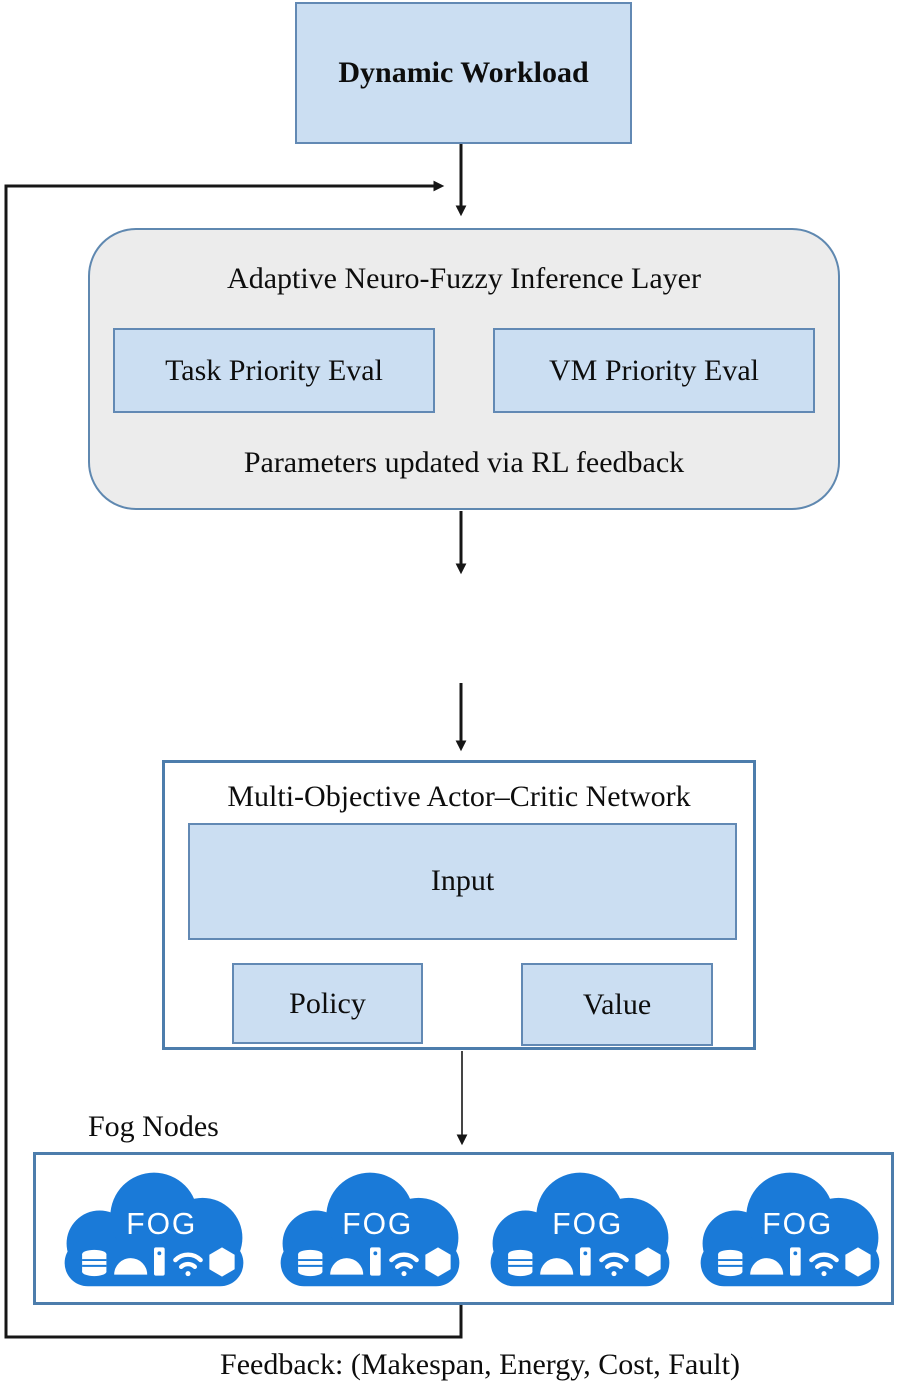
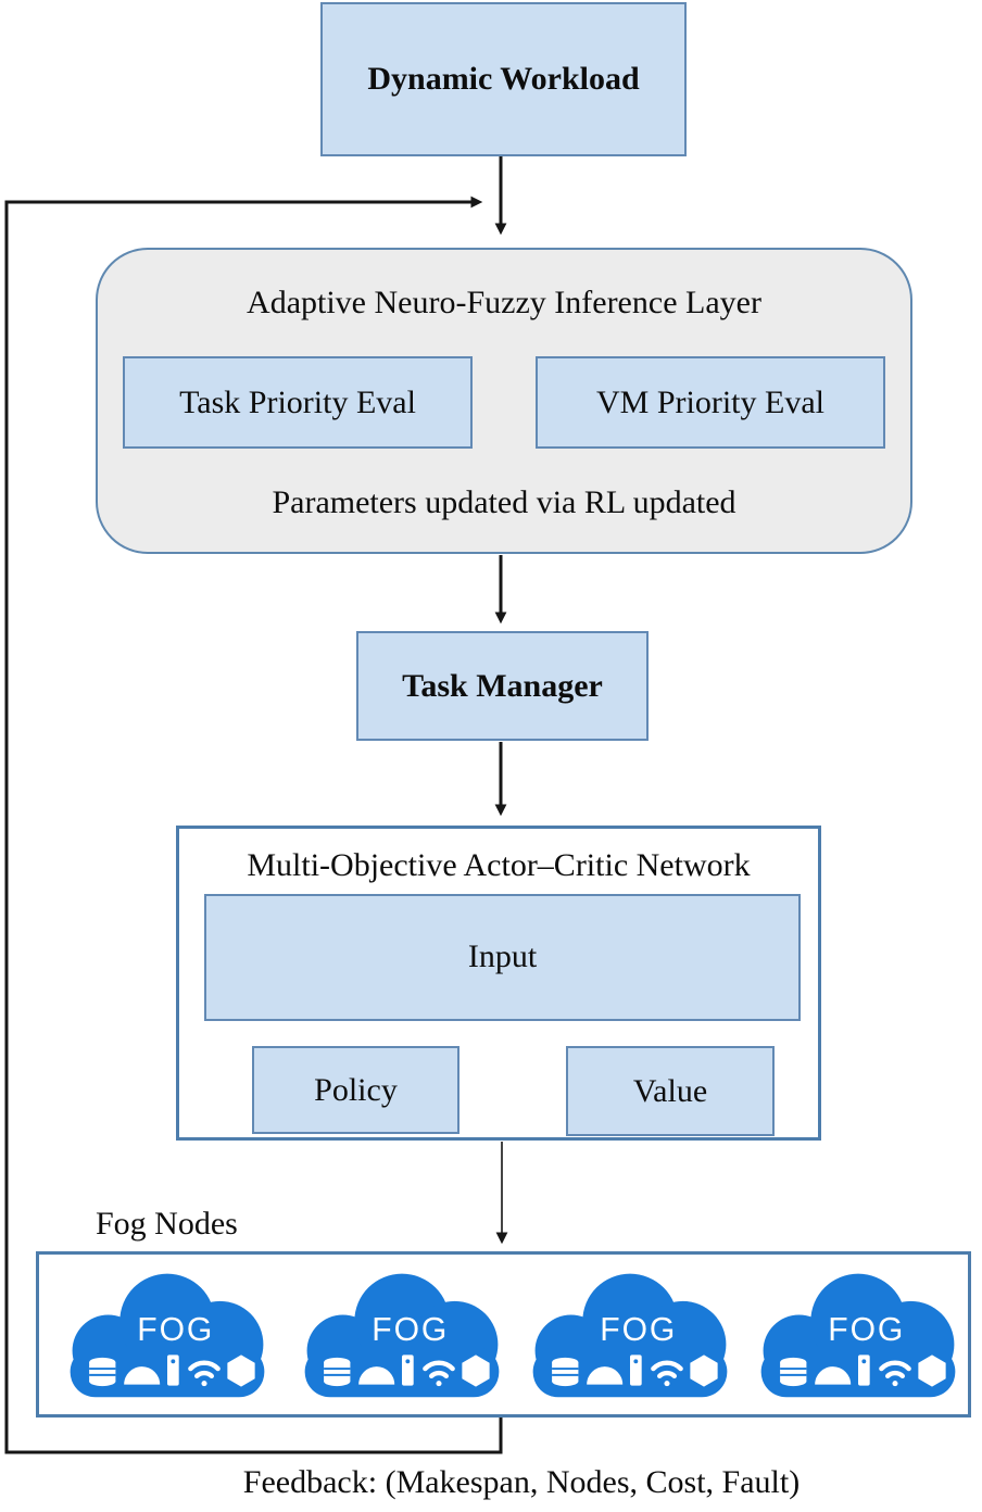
  Dynamic Workload
  Adaptive Neuro-Fuzzy Inference Layer
  Task Priority Eval
  VM Priority Eval
- Parameters updated via RL feedback
+ Parameters updated via RL updated
+ Task Manager
  Multi-Objective Actor–Critic Network
  Input
  Policy
  Value
  Fog Nodes
  FOG
  FOG
  FOG
  FOG
- Feedback: (Makespan, Energy, Cost, Fault)
+ Feedback: (Makespan, Nodes, Cost, Fault)
